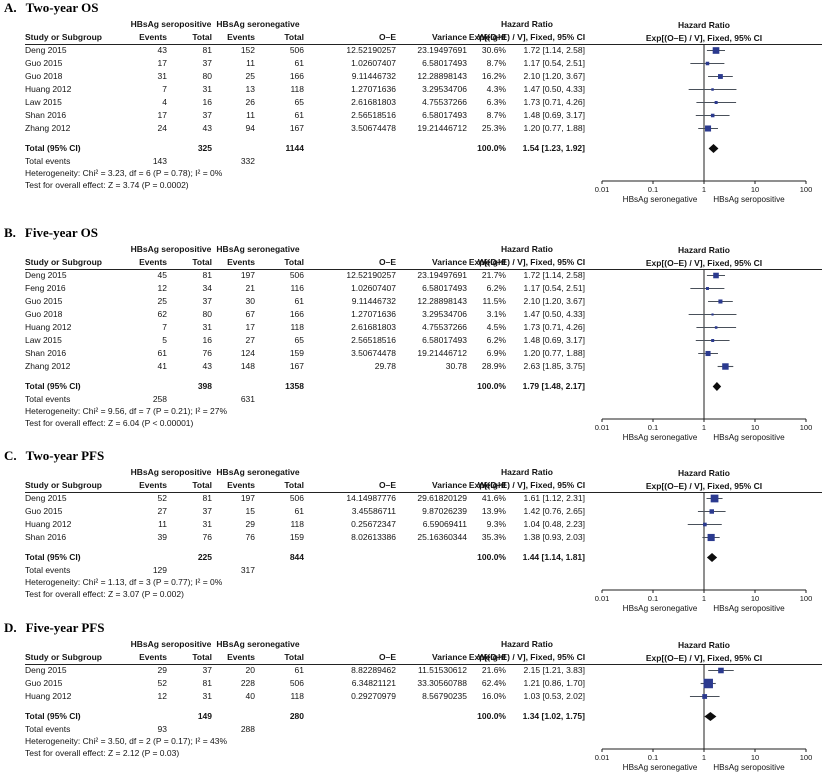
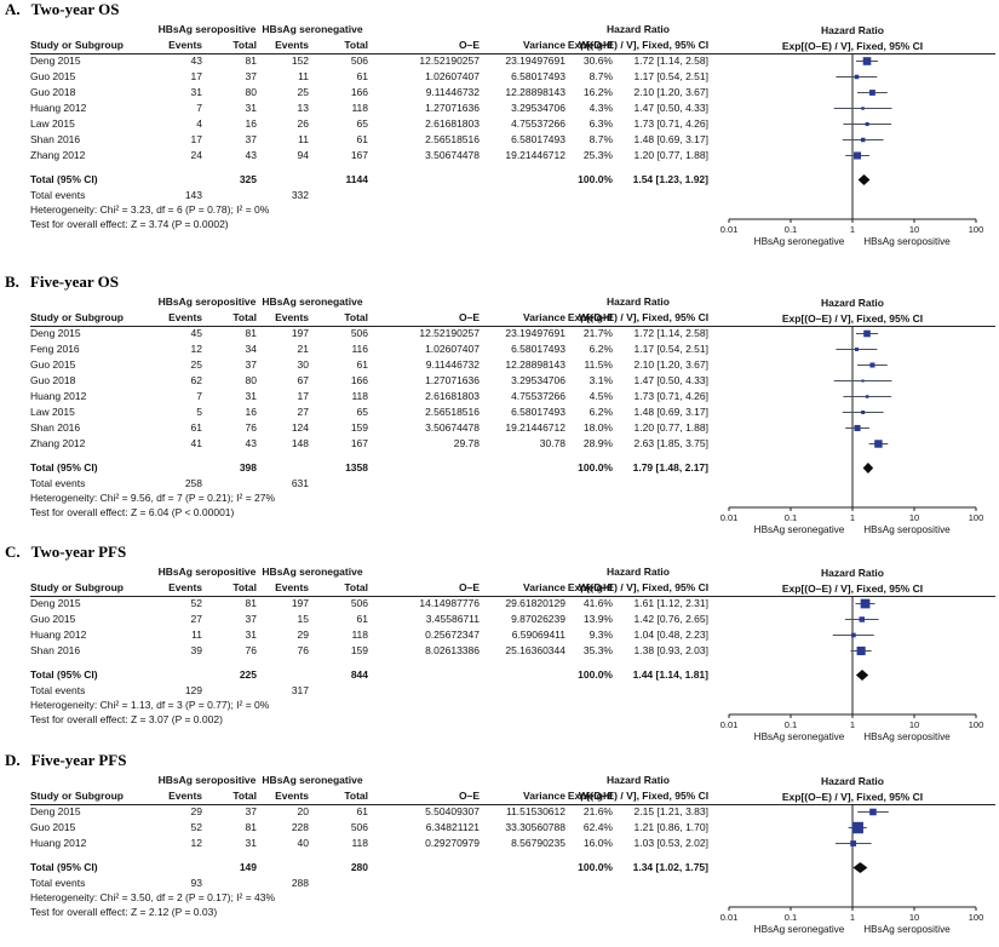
  A. Two-year OS
  HBsAg seropositive
  HBsAg seronegative
  Study or Subgroup
  Events
  Total
  Events
  Total
  O–E
  Variance
  Weight
  Hazard Ratio
  Exp[(O–E) / V], Fixed, 95% CI
  Deng 2015
  43
  81
  152
  506
  12.52190257
  23.19497691
  30.6%
  1.72 [1.14, 2.58]
  Guo 2015
  17
  37
  11
  61
  1.02607407
  6.58017493
  8.7%
  1.17 [0.54, 2.51]
  Guo 2018
  31
  80
  25
  166
  9.11446732
  12.28898143
  16.2%
  2.10 [1.20, 3.67]
  Huang 2012
  7
  31
  13
  118
  1.27071636
  3.29534706
  4.3%
  1.47 [0.50, 4.33]
  Law 2015
  4
  16
  26
  65
  2.61681803
  4.75537266
  6.3%
  1.73 [0.71, 4.26]
  Shan 2016
  17
  37
  11
  61
  2.56518516
  6.58017493
  8.7%
  1.48 [0.69, 3.17]
  Zhang 2012
  24
  43
  94
  167
  3.50674478
  19.21446712
  25.3%
  1.20 [0.77, 1.88]
  Total (95% CI)
  325
  1144
  100.0%
  1.54 [1.23, 1.92]
  Total events
  143
  332
  Heterogeneity: Chi² = 3.23, df = 6 (P = 0.78); I² = 0%
  Test for overall effect: Z = 3.74 (P = 0.0002)
  Hazard Ratio
  Exp[(O–E) / V], Fixed, 95% CI
  0.01
  0.1
  1
  10
  100
  HBsAg seronegative
  HBsAg seropositive
  B. Five-year OS
  HBsAg seropositive
  HBsAg seronegative
  Study or Subgroup
  Events
  Total
  Events
  Total
  O–E
  Variance
  Weight
  Hazard Ratio
  Exp[(O–E) / V], Fixed, 95% CI
  Deng 2015
  45
  81
  197
  506
  12.52190257
  23.19497691
  21.7%
  1.72 [1.14, 2.58]
  Feng 2016
  12
  34
  21
  116
  1.02607407
  6.58017493
  6.2%
  1.17 [0.54, 2.51]
  Guo 2015
  25
  37
  30
  61
  9.11446732
  12.28898143
  11.5%
  2.10 [1.20, 3.67]
  Guo 2018
  62
  80
  67
  166
  1.27071636
  3.29534706
  3.1%
  1.47 [0.50, 4.33]
  Huang 2012
  7
  31
  17
  118
  2.61681803
  4.75537266
  4.5%
  1.73 [0.71, 4.26]
  Law 2015
  5
  16
  27
  65
  2.56518516
  6.58017493
  6.2%
  1.48 [0.69, 3.17]
  Shan 2016
  61
  76
  124
  159
  3.50674478
  19.21446712
- 6.9%
+ 18.0%
  1.20 [0.77, 1.88]
  Zhang 2012
  41
  43
  148
  167
  29.78
  30.78
  28.9%
  2.63 [1.85, 3.75]
  Total (95% CI)
  398
  1358
  100.0%
  1.79 [1.48, 2.17]
  Total events
  258
  631
  Heterogeneity: Chi² = 9.56, df = 7 (P = 0.21); I² = 27%
  Test for overall effect: Z = 6.04 (P < 0.00001)
  Hazard Ratio
  Exp[(O–E) / V], Fixed, 95% CI
  0.01
  0.1
  1
  10
  100
  HBsAg seronegative
  HBsAg seropositive
  C. Two-year PFS
  HBsAg seropositive
  HBsAg seronegative
  Study or Subgroup
  Events
  Total
  Events
  Total
  O–E
  Variance
  Weight
  Hazard Ratio
  Exp[(O–E) / V], Fixed, 95% CI
  Deng 2015
  52
  81
  197
  506
  14.14987776
  29.61820129
  41.6%
  1.61 [1.12, 2.31]
  Guo 2015
  27
  37
  15
  61
  3.45586711
  9.87026239
  13.9%
  1.42 [0.76, 2.65]
  Huang 2012
  11
  31
  29
  118
  0.25672347
  6.59069411
  9.3%
  1.04 [0.48, 2.23]
  Shan 2016
  39
  76
  76
  159
  8.02613386
  25.16360344
  35.3%
  1.38 [0.93, 2.03]
  Total (95% CI)
  225
  844
  100.0%
  1.44 [1.14, 1.81]
  Total events
  129
  317
  Heterogeneity: Chi² = 1.13, df = 3 (P = 0.77); I² = 0%
  Test for overall effect: Z = 3.07 (P = 0.002)
  Hazard Ratio
  Exp[(O–E) / V], Fixed, 95% CI
  0.01
  0.1
  1
  10
  100
  HBsAg seronegative
  HBsAg seropositive
  D. Five-year PFS
  HBsAg seropositive
  HBsAg seronegative
  Study or Subgroup
  Events
  Total
  Events
  Total
  O–E
  Variance
  Weight
  Hazard Ratio
  Exp[(O–E) / V], Fixed, 95% CI
  Deng 2015
  29
  37
  20
  61
- 8.82289462
+ 5.50409307
  11.51530612
  21.6%
  2.15 [1.21, 3.83]
  Guo 2015
  52
  81
  228
  506
  6.34821121
  33.30560788
  62.4%
  1.21 [0.86, 1.70]
  Huang 2012
  12
  31
  40
  118
  0.29270979
  8.56790235
  16.0%
  1.03 [0.53, 2.02]
  Total (95% CI)
  149
  280
  100.0%
  1.34 [1.02, 1.75]
  Total events
  93
  288
  Heterogeneity: Chi² = 3.50, df = 2 (P = 0.17); I² = 43%
  Test for overall effect: Z = 2.12 (P = 0.03)
  Hazard Ratio
  Exp[(O–E) / V], Fixed, 95% CI
  0.01
  0.1
  1
  10
  100
  HBsAg seronegative
  HBsAg seropositive
